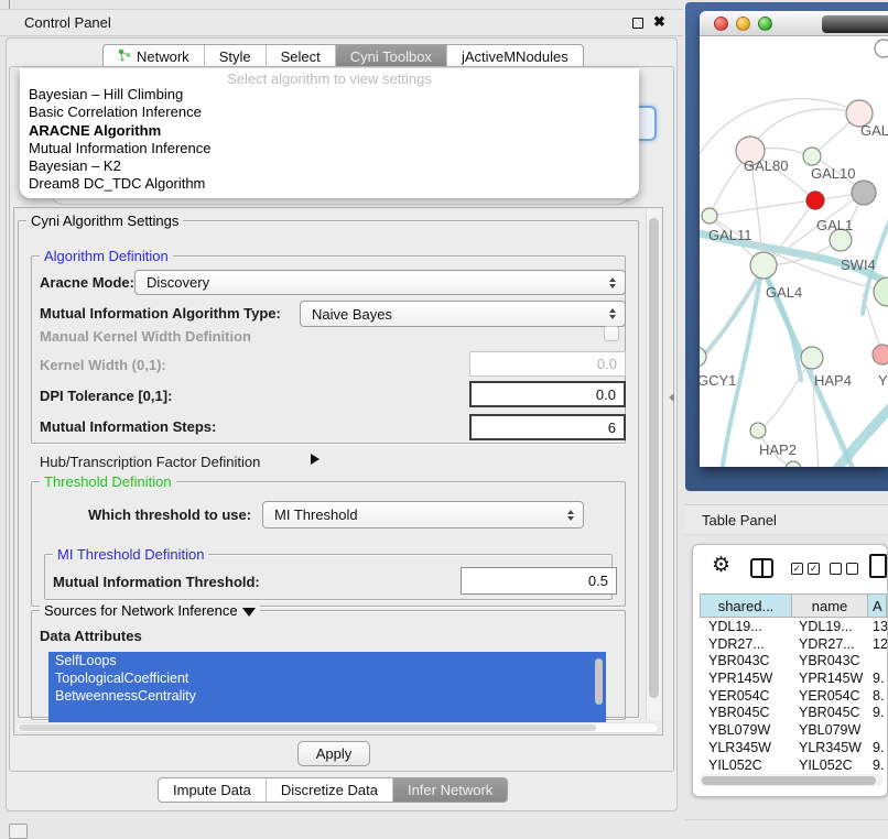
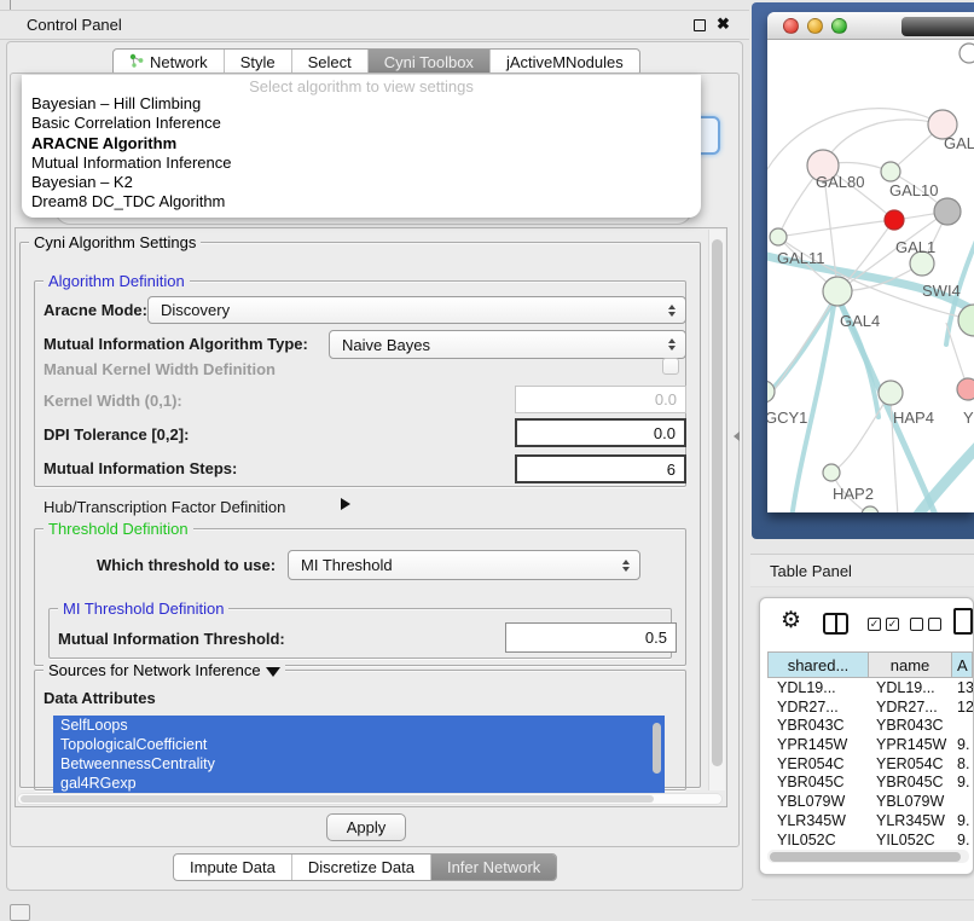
  Control Panel
  ✖
  Network
  Style
  Select
  Cyni Toolbox
  jActiveMNodules
  Select algorithm to view settings
  Bayesian – Hill Climbing
  Basic Correlation Inference
  ARACNE Algorithm
  Mutual Information Inference
  Bayesian – K2
  Dream8 DC_TDC Algorithm
  Cyni Algorithm Settings
  Algorithm Definition
  Aracne Mode:
  Discovery
  Mutual Information Algorithm Type:
  Naive Bayes
  Manual Kernel Width Definition
  Kernel Width (0,1):
  0.0
- DPI Tolerance [0,1]:
+ DPI Tolerance [0,2]:
  0.0
  Mutual Information Steps:
  6
  Hub/Transcription Factor Definition
  Threshold Definition
  Which threshold to use:
  MI Threshold
  MI Threshold Definition
  Mutual Information Threshold:
  0.5
  Sources for Network Inference
  Data Attributes
  SelfLoops
  TopologicalCoefficient
  BetweennessCentrality
+ gal4RGexp
  Apply
  Impute Data
  Discretize Data
  Infer Network
  GAL
  GAL80
  GAL10
  GAL1
  GAL11
  GAL4
  SWI4
  GCY1
  HAP4
  Y
  HAP2
  Table Panel
  ⚙
  ✓
  ✓
  shared...
  name
  A
  YDL19...
  YDL19...
  13
  YDR27...
  YDR27...
  12
  YBR043C
  YBR043C
  YPR145W
  YPR145W
  9.
  YER054C
  YER054C
  8.
  YBR045C
  YBR045C
  9.
  YBL079W
  YBL079W
  YLR345W
  YLR345W
  9.
  YIL052C
  YIL052C
  9.
